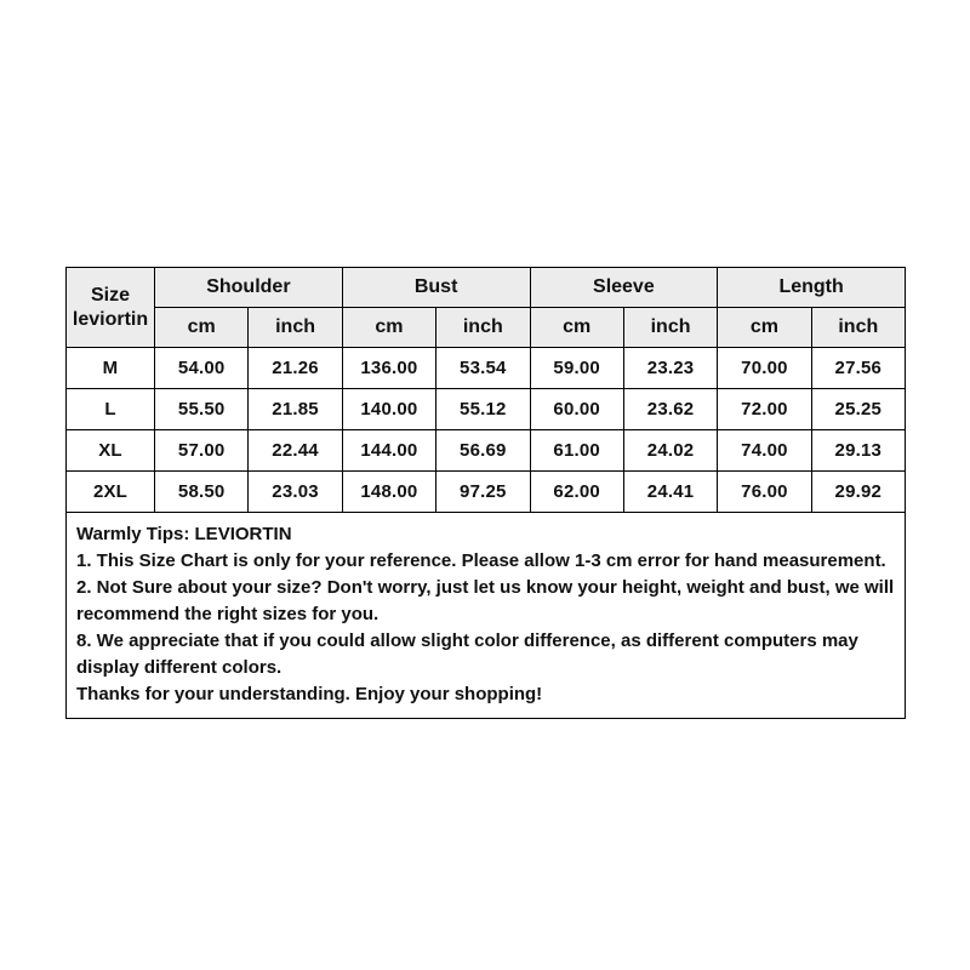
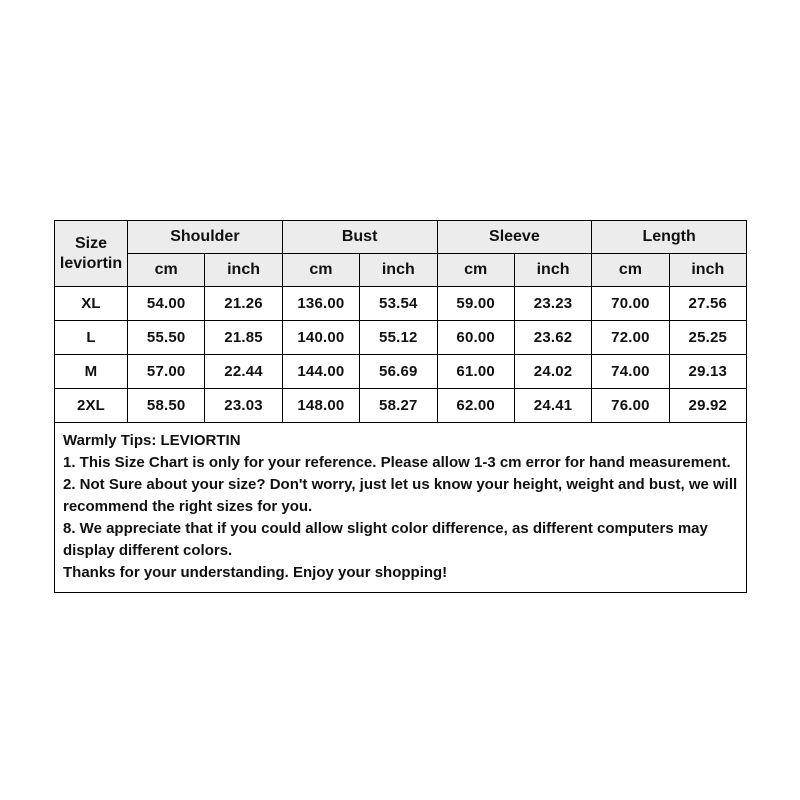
  Size leviortin	Shoulder	Bust	Sleeve	Length
  cm	inch	cm	inch	cm	inch	cm	inch
- M	54.00	21.26	136.00	53.54	59.00	23.23	70.00	27.56
+ XL	54.00	21.26	136.00	53.54	59.00	23.23	70.00	27.56
  L	55.50	21.85	140.00	55.12	60.00	23.62	72.00	25.25
- XL	57.00	22.44	144.00	56.69	61.00	24.02	74.00	29.13
+ M	57.00	22.44	144.00	56.69	61.00	24.02	74.00	29.13
- 2XL	58.50	23.03	148.00	97.25	62.00	24.41	76.00	29.92
+ 2XL	58.50	23.03	148.00	58.27	62.00	24.41	76.00	29.92
  Warmly Tips: LEVIORTIN1. This Size Chart is only for your reference. Please allow 1-3 cm error for hand measurement.2. Not Sure about your size? Don't worry, just let us know your height, weight and bust, we will recommend the right sizes for you.8. We appreciate that if you could allow slight color difference, as different computers may display different colors.Thanks for your understanding. Enjoy your shopping!
